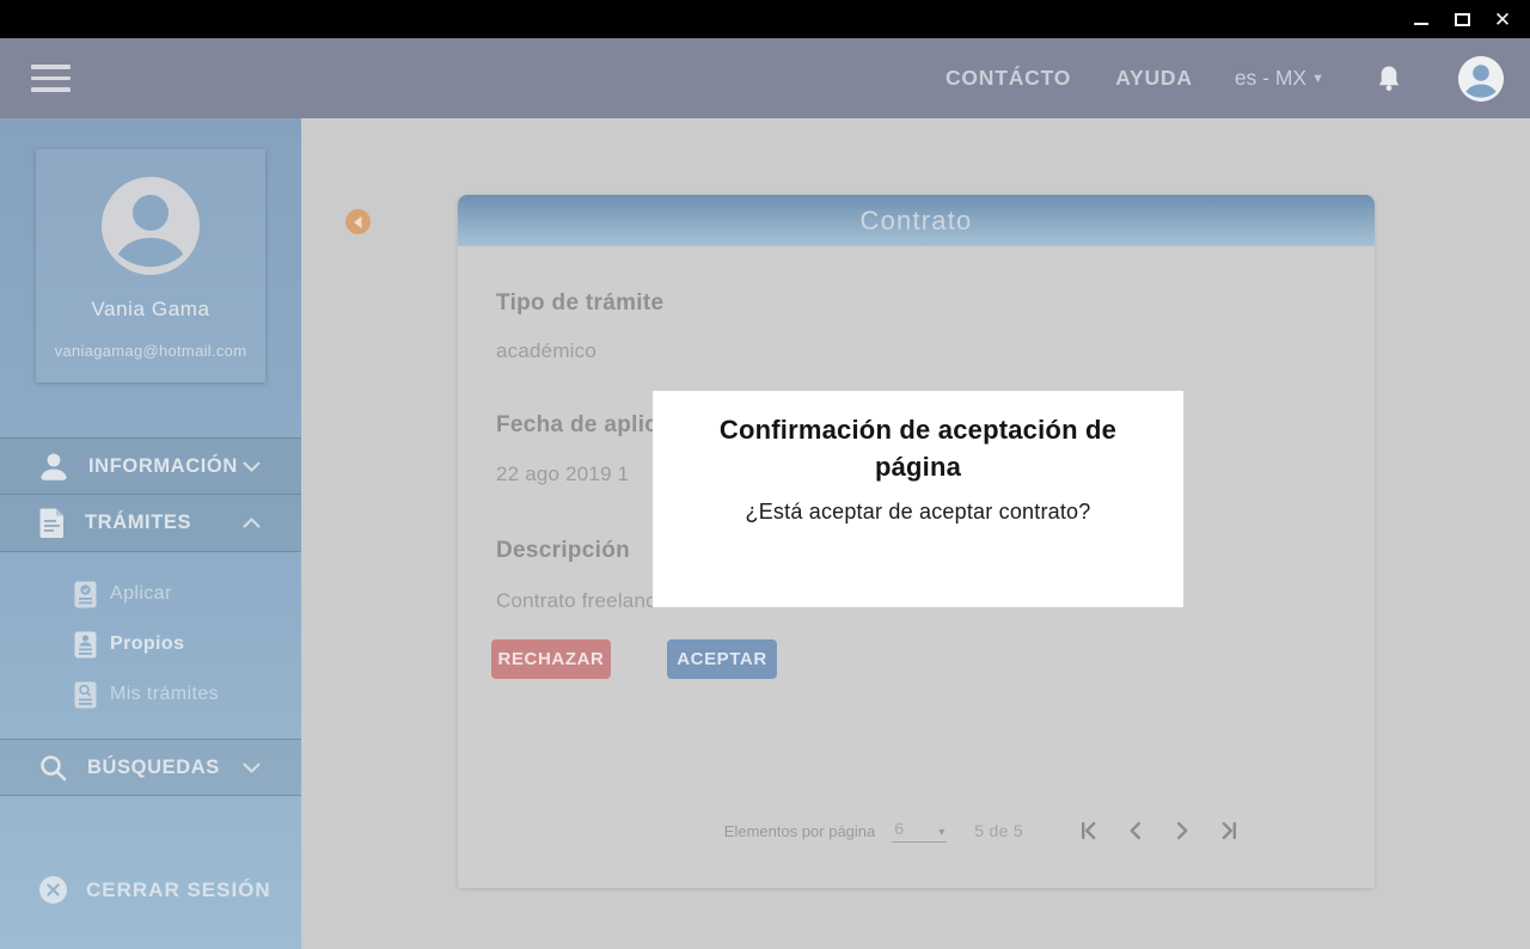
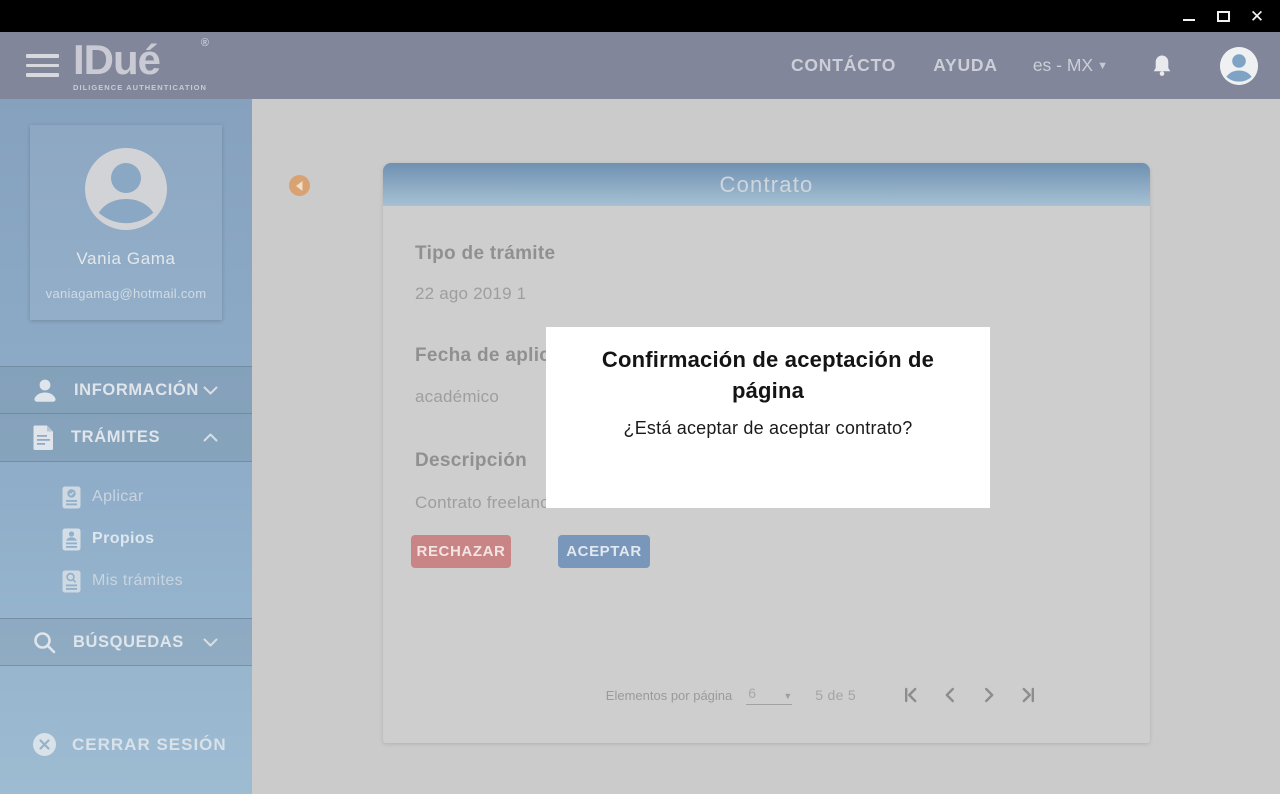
  ✕
+ IDué
+ ®
+ DILIGENCE AUTHENTICATION
  CONTÁCTO
  AYUDA
  es - MX
  ▼
  Vania Gama
  vaniagamag@hotmail.com
  INFORMACIÓN
  TRÁMITES
  Aplicar
  Propios
  Mis trámites
  BÚSQUEDAS
  CERRAR SESIÓN
  Contrato
  Tipo de trámite
- académico
+ 22 ago 2019 1
  Fecha de aplic
- 22 ago 2019 1
+ académico
  Descripción
  Contrato freelanc
  RECHAZAR
  ACEPTAR
  Elementos por página
  6
  ▼
  5 de 5
  Confirmación de aceptación de página
  ¿Está aceptar de aceptar contrato?
